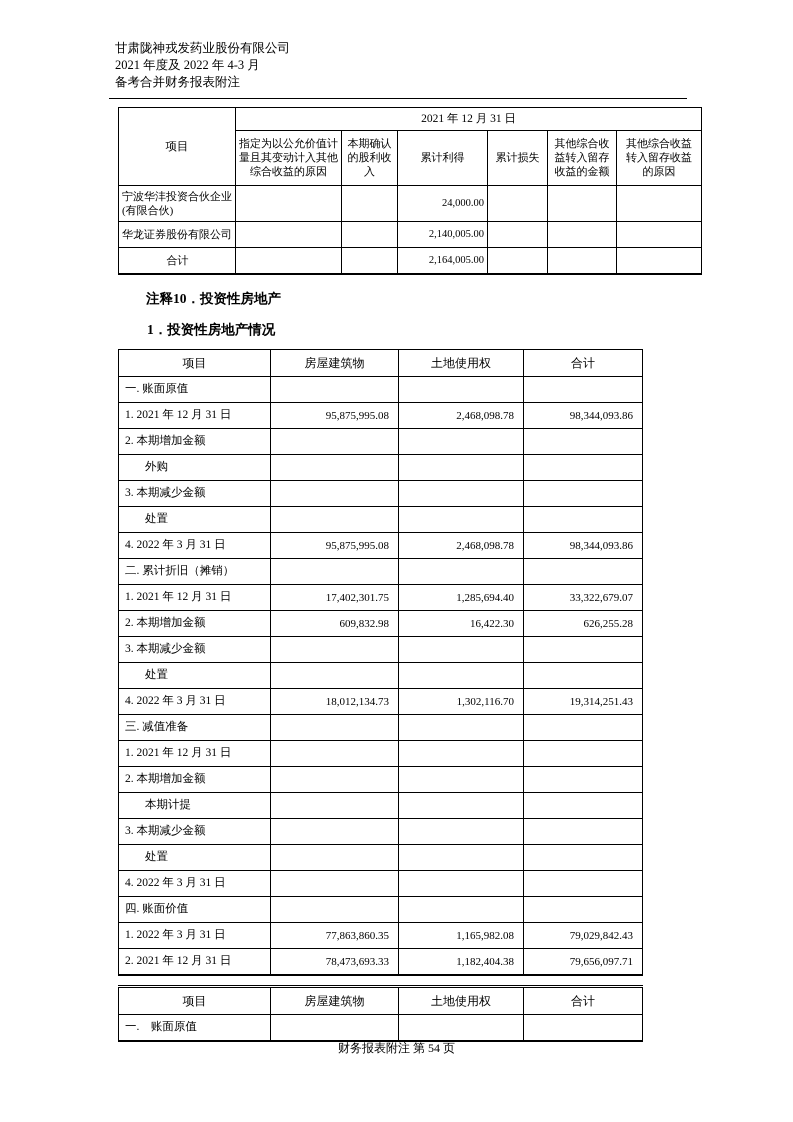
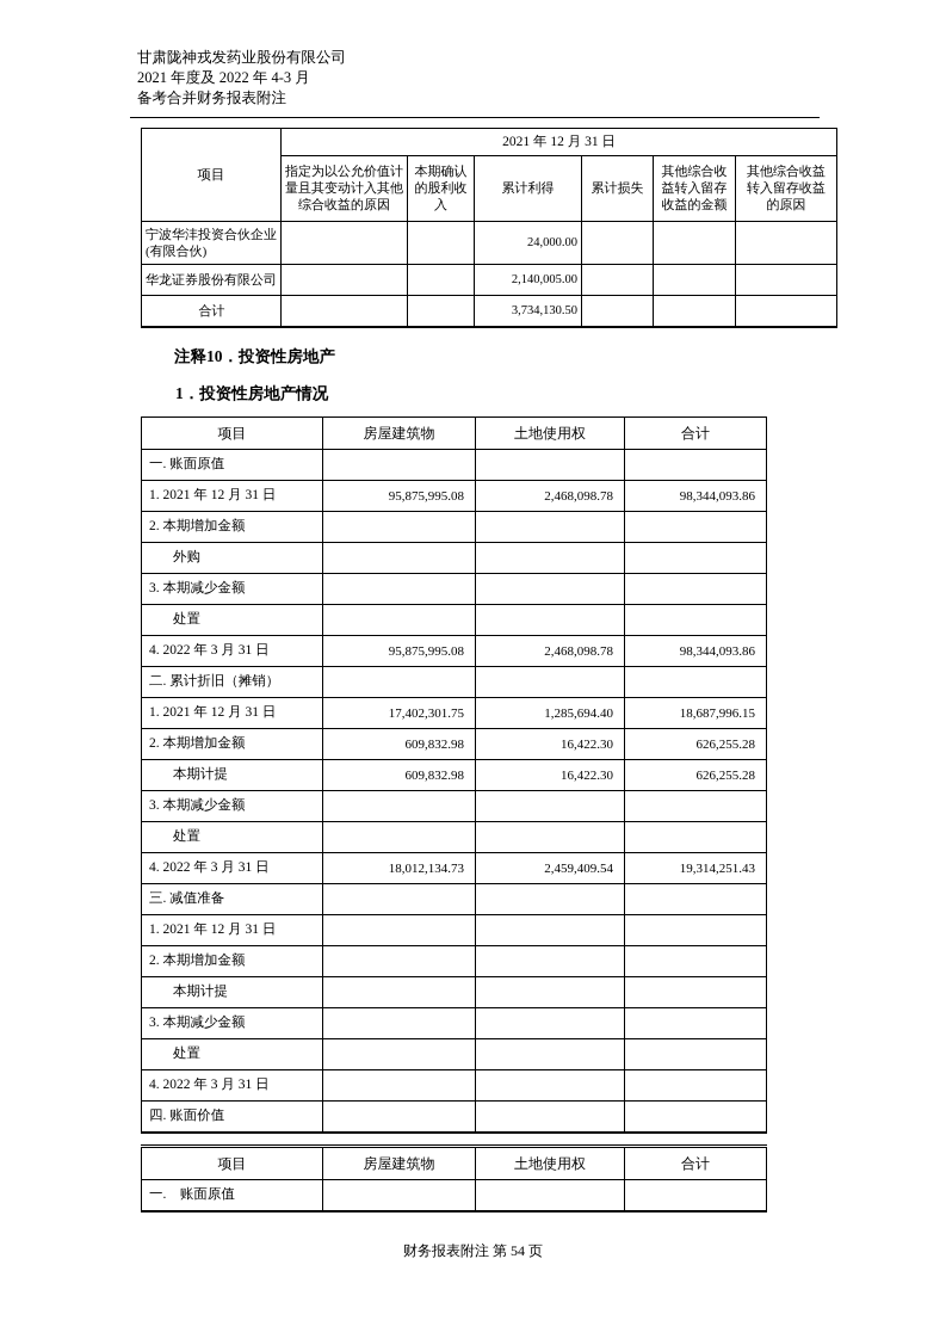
  甘肃陇神戎发药业股份有限公司
  2021 年度及 2022 年 4-3 月
  备考合并财务报表附注
  项目	2021 年 12 月 31 日
  指定为以公允价值计量且其变动计入其他综合收益的原因	本期确认的股利收入	累计利得	累计损失	其他综合收益转入留存收益的金额	其他综合收益转入留存收益的原因
  宁波华沣投资合伙企业(有限合伙)			24,000.00
  华龙证券股份有限公司			2,140,005.00
- 合计			2,164,005.00
+ 合计			3,734,130.50
  注释10．投资性房地产
  1．投资性房地产情况
  项目	房屋建筑物	土地使用权	合计
  一. 账面原值
  1. 2021 年 12 月 31 日	95,875,995.08	2,468,098.78	98,344,093.86
  2. 本期增加金额
  外购
  3. 本期减少金额
  处置
  4. 2022 年 3 月 31 日	95,875,995.08	2,468,098.78	98,344,093.86
  二. 累计折旧（摊销）
- 1. 2021 年 12 月 31 日	17,402,301.75	1,285,694.40	33,322,679.07
+ 1. 2021 年 12 月 31 日	17,402,301.75	1,285,694.40	18,687,996.15
  2. 本期增加金额	609,832.98	16,422.30	626,255.28
+ 本期计提	609,832.98	16,422.30	626,255.28
  3. 本期减少金额
  处置
- 4. 2022 年 3 月 31 日	18,012,134.73	1,302,116.70	19,314,251.43
+ 4. 2022 年 3 月 31 日	18,012,134.73	2,459,409.54	19,314,251.43
  三. 减值准备
  1. 2021 年 12 月 31 日
  2. 本期增加金额
  本期计提
  3. 本期减少金额
  处置
  4. 2022 年 3 月 31 日
  四. 账面价值
- 1. 2022 年 3 月 31 日	77,863,860.35	1,165,982.08	79,029,842.43
- 2. 2021 年 12 月 31 日	78,473,693.33	1,182,404.38	79,656,097.71
  项目	房屋建筑物	土地使用权	合计
  一. 账面原值
  财务报表附注 第 54 页
